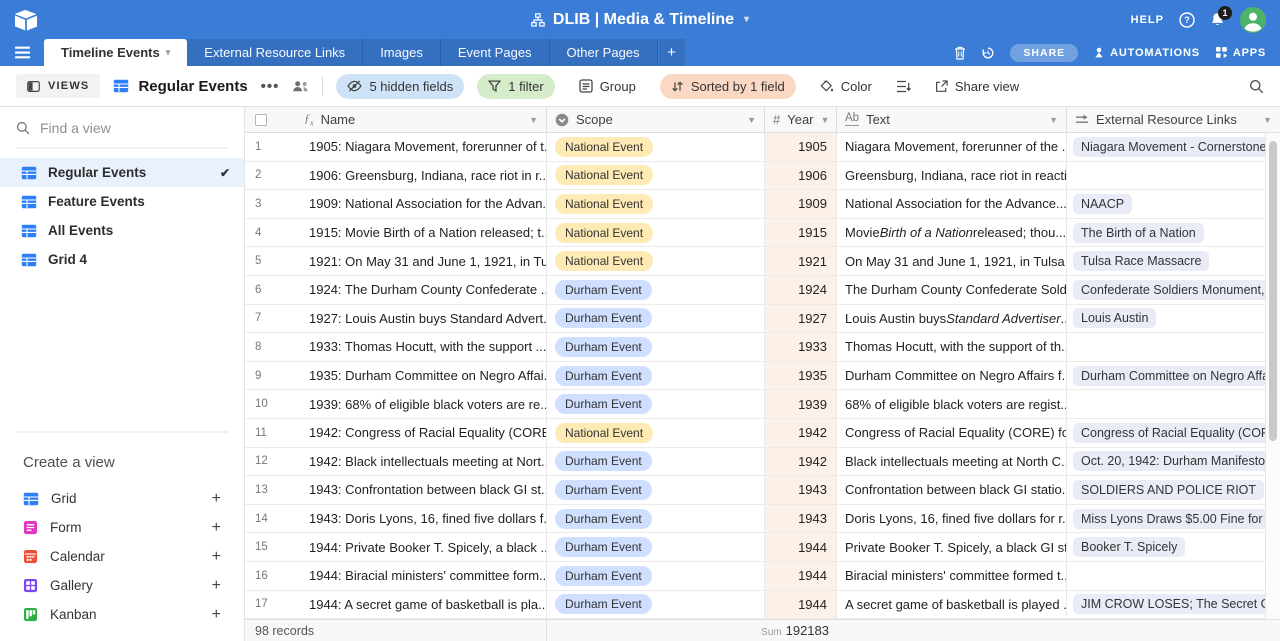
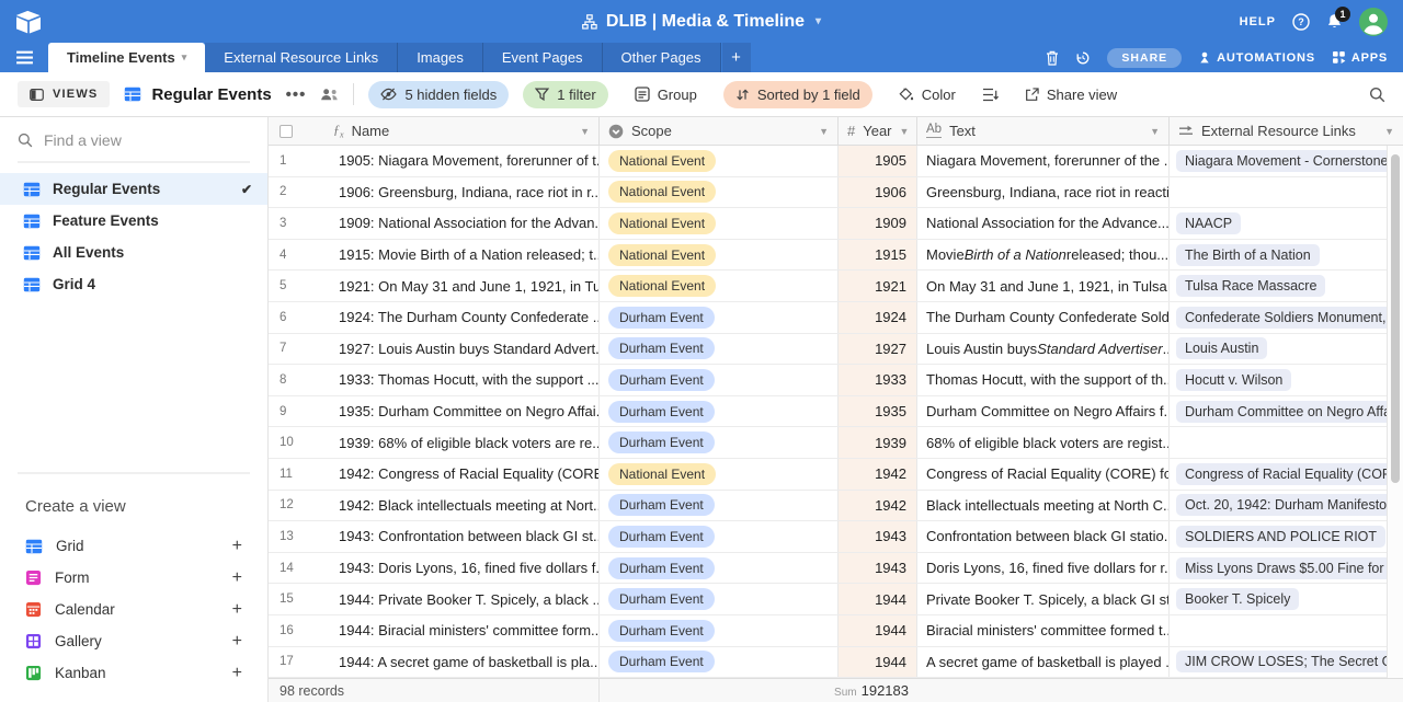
  DLIB | Media & Timeline
  ▾
  HELP
  ?
  1
  Timeline Events
  ▾
  External Resource Links
  Images
  Event Pages
  Other Pages
  +
  SHARE
  AUTOMATIONS
  APPS
  VIEWS
  Regular Events
  •••
  5 hidden fields
  1 filter
  Group
  Sorted by 1 field
  Color
  Share view
  Find a view
  Regular Events
  ✔
  Feature Events
  All Events
  Grid 4
  Create a view
  Grid
  +
  Form
  +
  Calendar
  +
  Gallery
  +
  Kanban
  +
  ƒx
  Name
  ▼
  Scope
  ▼
  #
  Year
  ▼
  Ab
  Text
  ▼
  External Resource Links
  ▼
  1
  1905: Niagara Movement, forerunner of t.
  National Event
  1905
  Niagara Movement, forerunner of the .
  Niagara Movement - Cornerstone
  2
  1906: Greensburg, Indiana, race riot in r..
  National Event
  1906
  Greensburg, Indiana, race riot in reacti
  3
  1909: National Association for the Advan.
  National Event
  1909
  National Association for the Advance...
  NAACP
  4
  1915: Movie Birth of a Nation released; t..
  National Event
  1915
  Movie
  Birth of a Nation
  released; thou...
  The Birth of a Nation
  5
  1921: On May 31 and June 1, 1921, in Tu
  National Event
  1921
  On May 31 and June 1, 1921, in Tulsa
  Tulsa Race Massacre
  6
  1924: The Durham County Confederate ..
  Durham Event
  1924
  The Durham County Confederate Sold
  Confederate Soldiers Monument,
  7
  1927: Louis Austin buys Standard Advert.
  Durham Event
  1927
  Louis Austin buys
  Standard Advertiser
  Louis Austin
  8
  1933: Thomas Hocutt, with the support ...
  Durham Event
  1933
  Thomas Hocutt, with the support of th.
+ Hocutt v. Wilson
  9
  1935: Durham Committee on Negro Affai.
  Durham Event
  1935
  Durham Committee on Negro Affairs f.
  Durham Committee on Negro Aff
  10
  1939: 68% of eligible black voters are re..
  Durham Event
  1939
  68% of eligible black voters are regist..
  11
  1942: Congress of Racial Equality (CORE
  National Event
  1942
  Congress of Racial Equality (CORE) fo
  Congress of Racial Equality (CO
  12
  1942: Black intellectuals meeting at Nort..
  Durham Event
  1942
  Black intellectuals meeting at North C.
  Oct. 20, 1942: Durham Manifesto
  13
  1943: Confrontation between black GI st..
  Durham Event
  1943
  Confrontation between black GI statio.
  SOLDIERS AND POLICE RIOT
  14
  1943: Doris Lyons, 16, fined five dollars f.
  Durham Event
  1943
  Doris Lyons, 16, fined five dollars for r.
  Miss Lyons Draws $5.00 Fine for
  15
  1944: Private Booker T. Spicely, a black ..
  Durham Event
  1944
  Private Booker T. Spicely, a black GI st
  Booker T. Spicely
  16
  1944: Biracial ministers' committee form..
  Durham Event
  1944
  Biracial ministers' committee formed t.
  17
  1944: A secret game of basketball is pla..
  Durham Event
  1944
  A secret game of basketball is played .
  JIM CROW LOSES; The Secret
  98 records
  Sum
  192183
